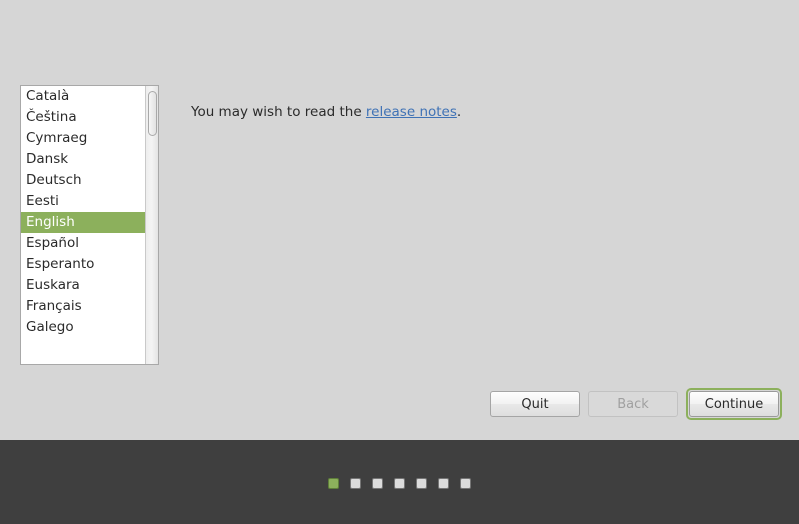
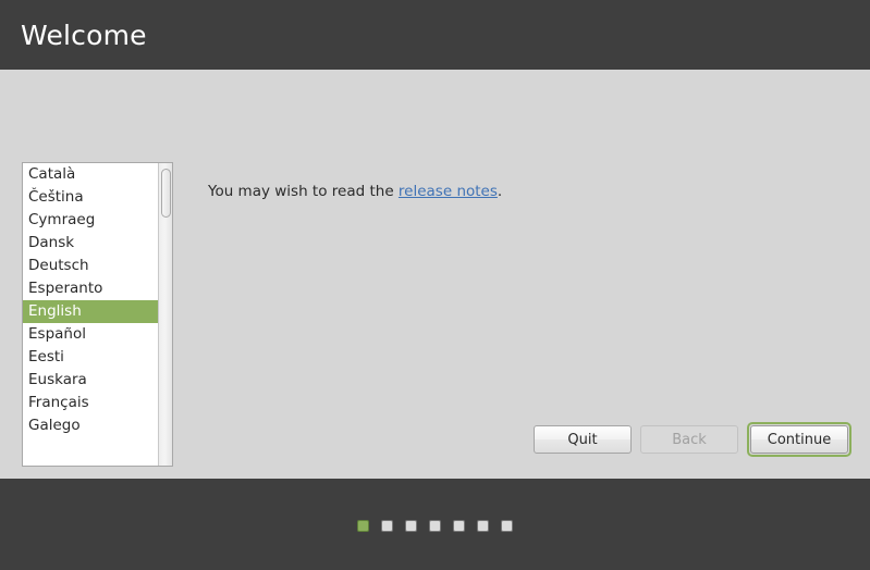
+ Welcome
  Català
  Čeština
  Cymraeg
  Dansk
  Deutsch
- Eesti
+ Esperanto
  English
  Español
- Esperanto
+ Eesti
  Euskara
  Français
  Galego
  You may wish to read the release notes.
  Quit
  Back
  Continue
